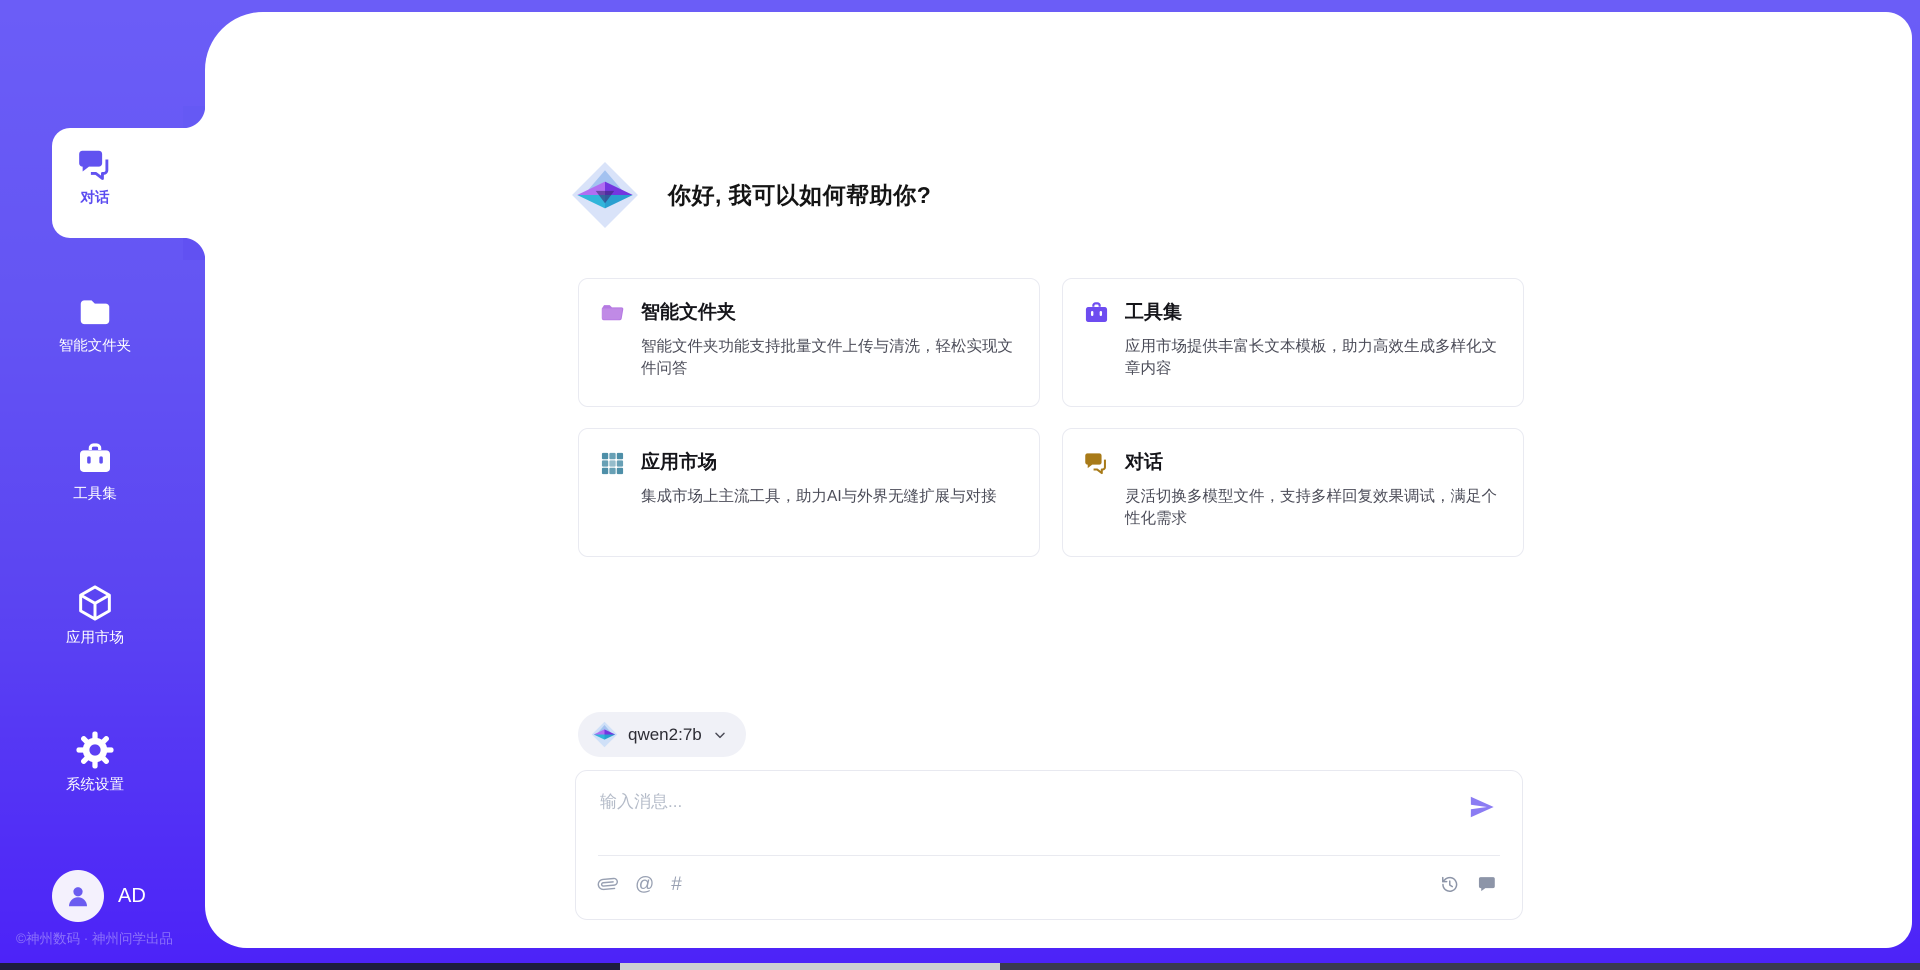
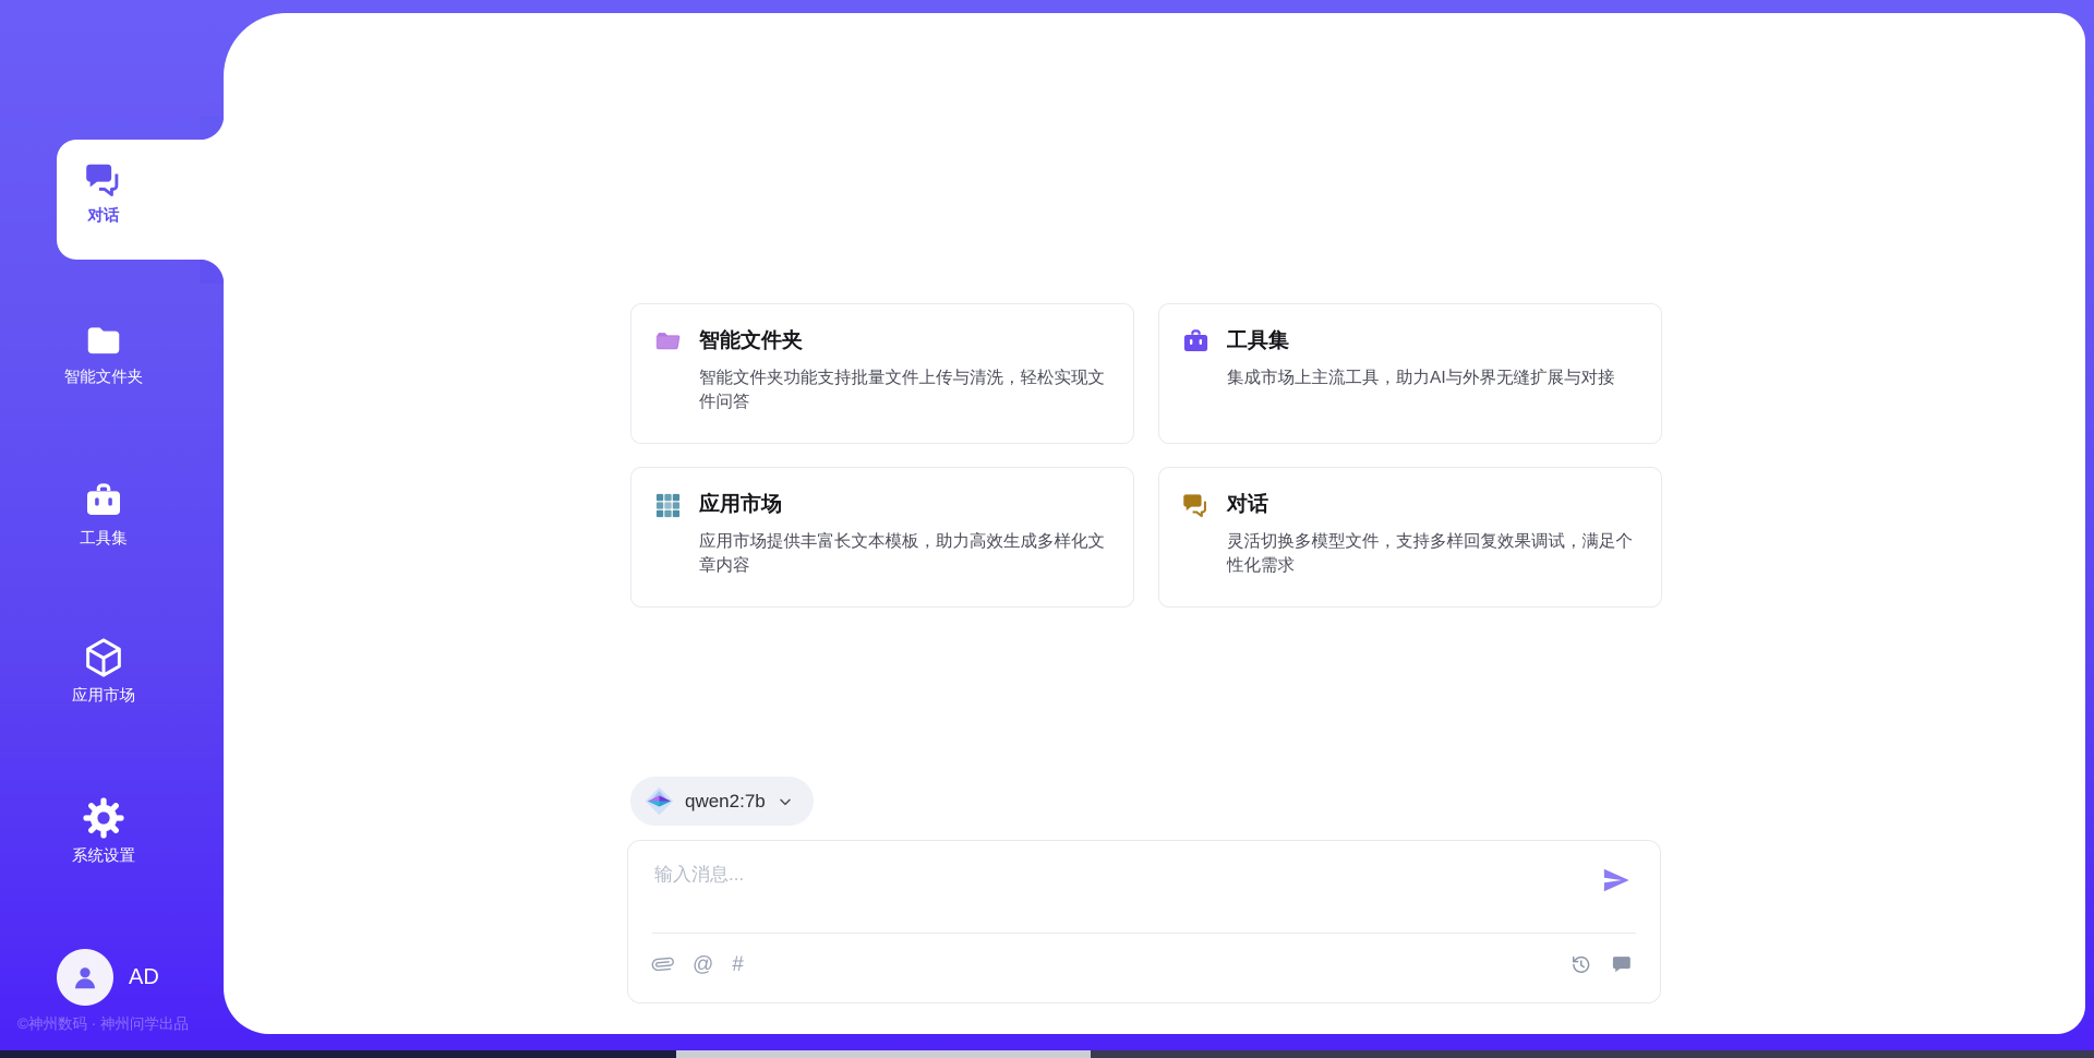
  对话
  智能文件夹
  工具集
  应用市场
  系统设置
  AD
  ©神州数码 · 神州问学出品
- 你好, 我可以如何帮助你?
  智能文件夹
  智能文件夹功能支持批量文件上传与清洗，轻松实现文件问答
  工具集
- 应用市场提供丰富长文本模板，助力高效生成多样化文章内容
+ 集成市场上主流工具，助力AI与外界无缝扩展与对接
  应用市场
- 集成市场上主流工具，助力AI与外界无缝扩展与对接
+ 应用市场提供丰富长文本模板，助力高效生成多样化文章内容
  对话
  灵活切换多模型文件，支持多样回复效果调试，满足个性化需求
  qwen2:7b
  输入消息...
  @
  #
